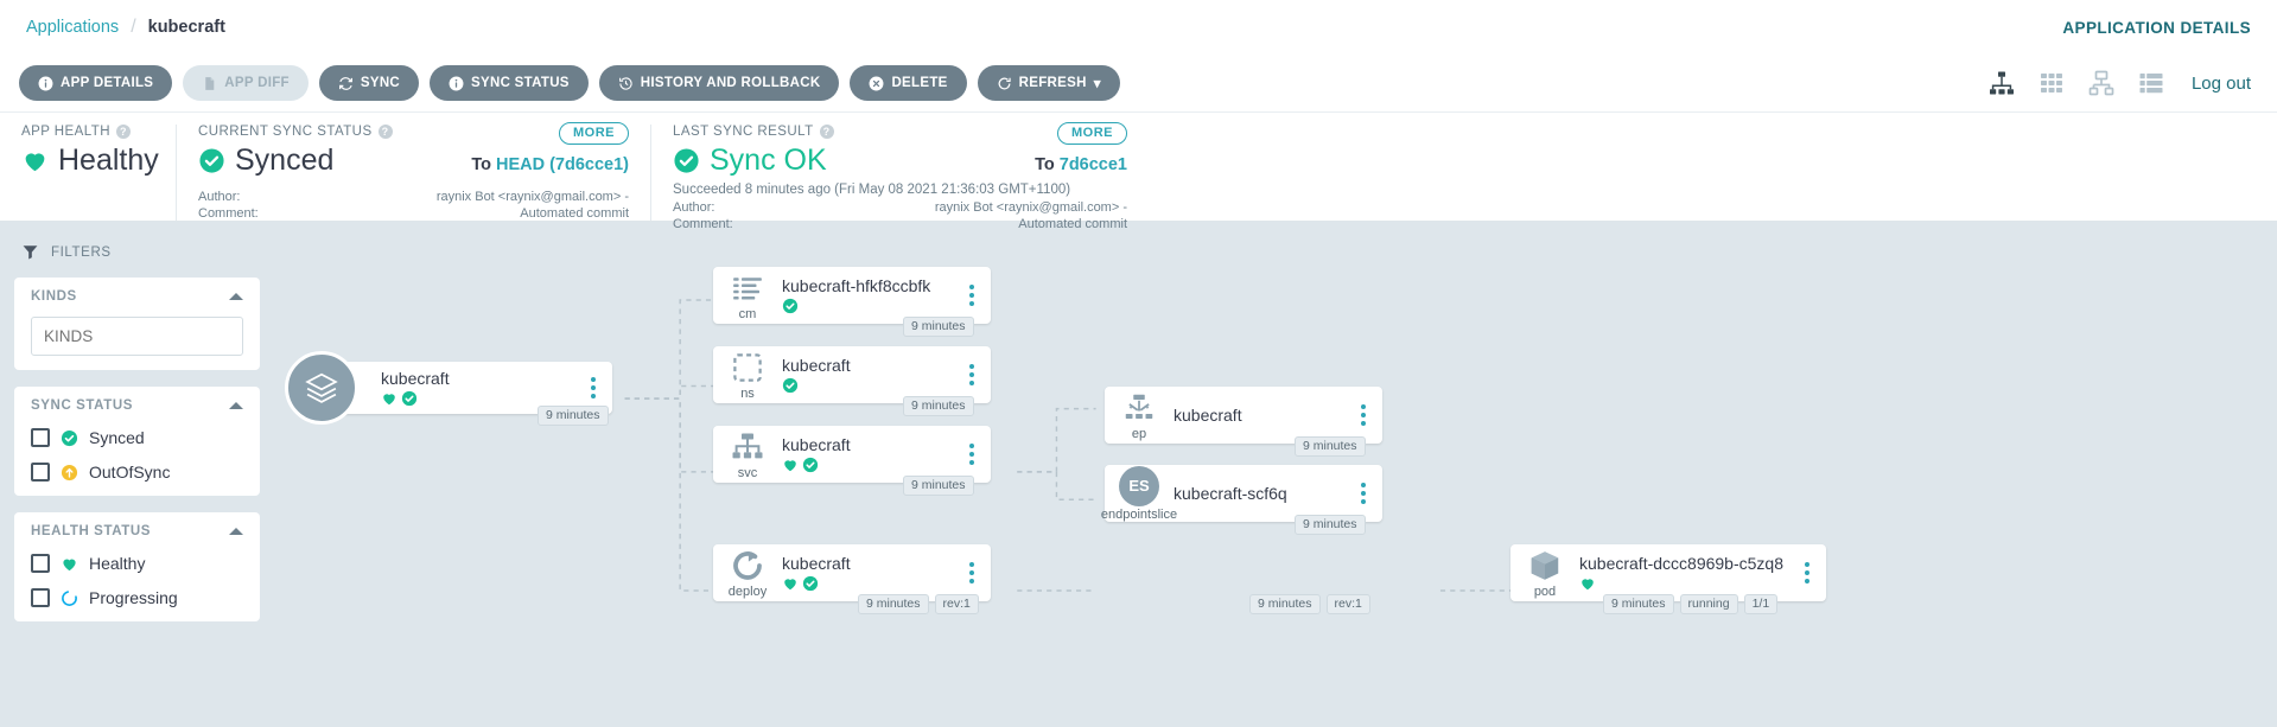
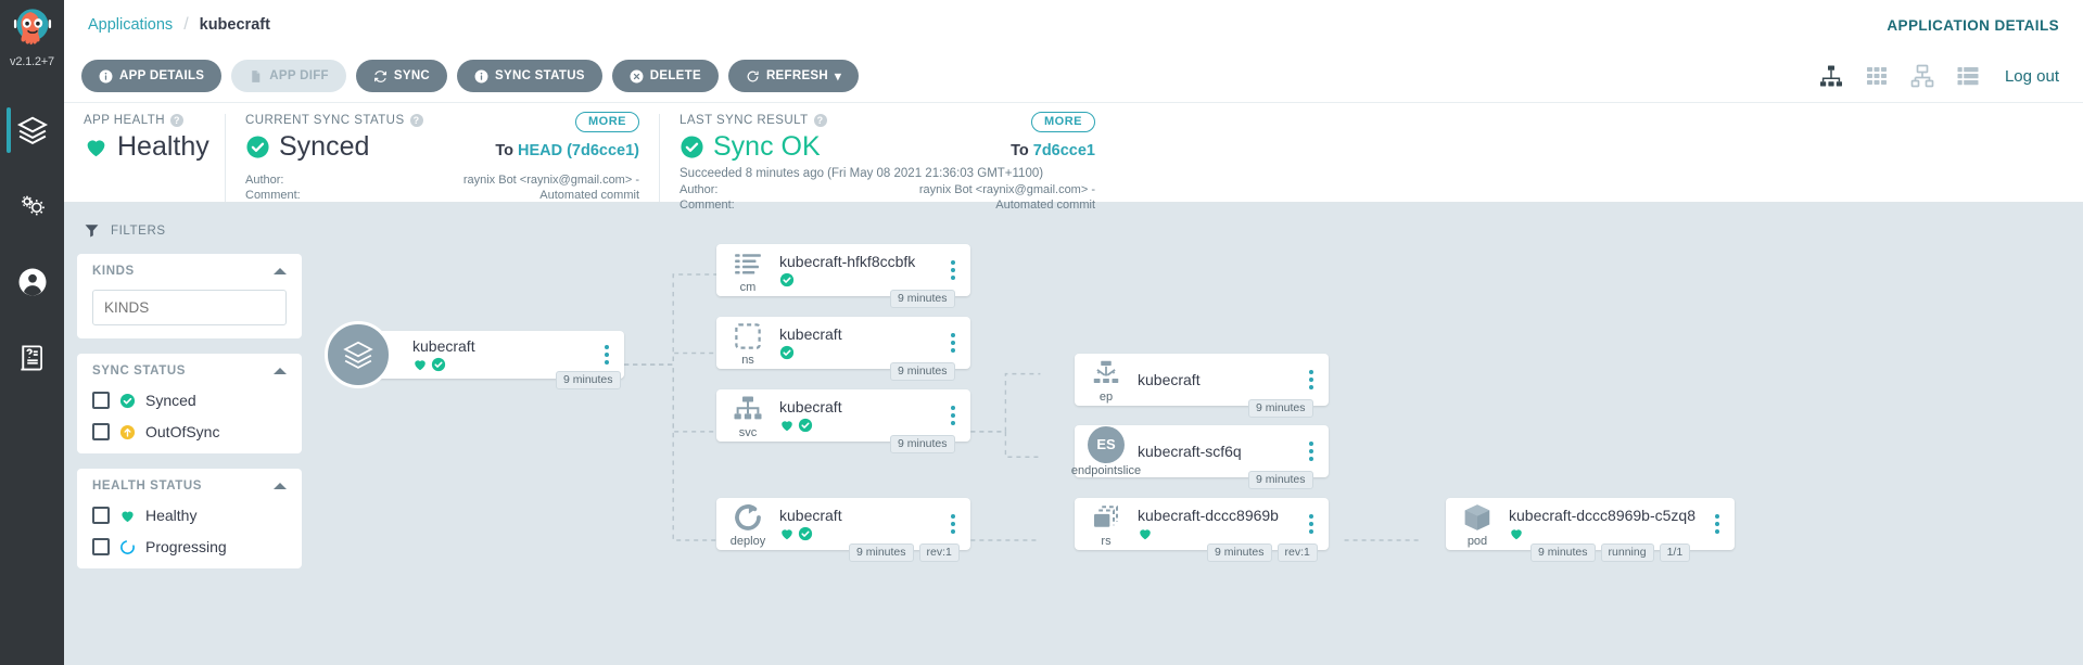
+ v2.1.2+7
  Applications
  /
  kubecraft
  APPLICATION DETAILS
  APP DETAILS
  APP DIFF
  SYNC
  SYNC STATUS
- HISTORY AND ROLLBACK
  DELETE
  REFRESH
  ▾
  Log out
  APP HEALTH
  ?
  Healthy
  CURRENT SYNC STATUS
  ?
  MORE
  Synced
  To HEAD (7d6cce1)
  Author:
  Comment:
  raynix Bot <raynix@gmail.com> -
  Automated commit
  LAST SYNC RESULT
  ?
  MORE
  Sync OK
  To 7d6cce1
  Succeeded 8 minutes ago (Fri May 08 2021 21:36:03 GMT+1100)
  Author:
  Comment:
  raynix Bot <raynix@gmail.com> -
  Automated commit
  FILTERS
  KINDS
  KINDS
  SYNC STATUS
  Synced
  OutOfSync
  HEALTH STATUS
  Healthy
  Progressing
  kubecraft
  9 minutes
  cm
  kubecraft-hfkf8ccbfk
  9 minutes
  ns
  kubecraft
  9 minutes
  svc
  kubecraft
  9 minutes
  deploy
  kubecraft
  9 minutes
  rev:1
  ep
  kubecraft
  9 minutes
  ES
  endpointslice
  kubecraft-scf6q
  9 minutes
+ rs
+ kubecraft-dccc8969b
  9 minutes
  rev:1
  pod
  kubecraft-dccc8969b-c5zq8
  9 minutes
  running
  1/1
